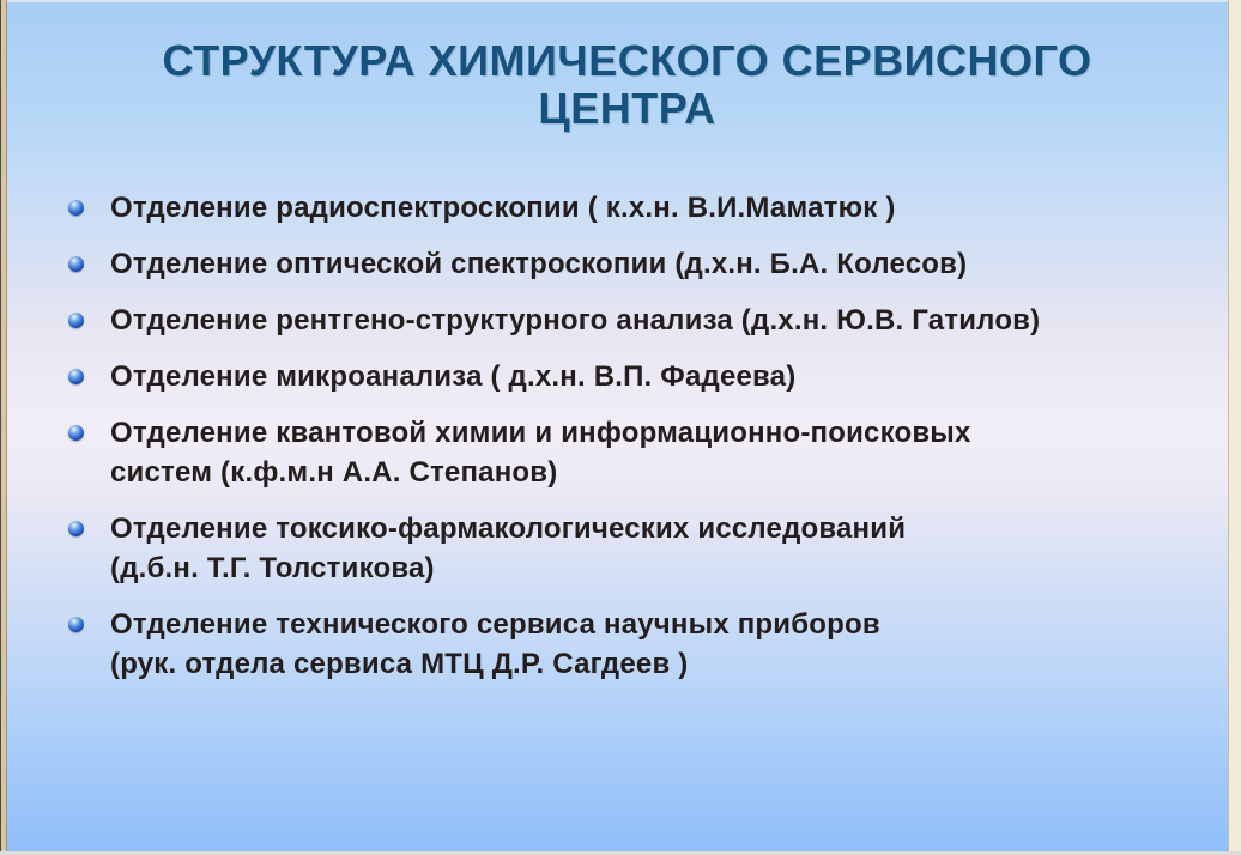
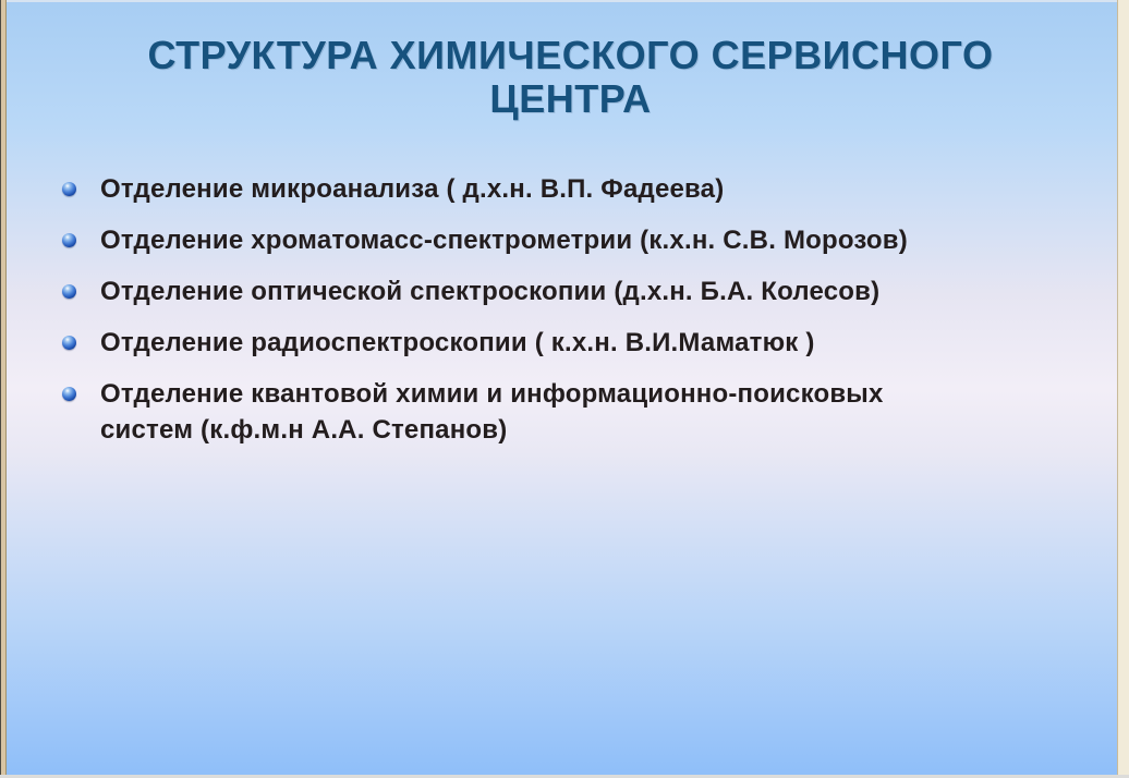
  СТРУКТУРА ХИМИЧЕСКОГО СЕРВИСНОГО
  ЦЕНТРА
- Отделение радиоспектроскопии ( к.х.н. В.И.Маматюк )
+ Отделение микроанализа ( д.х.н. В.П. Фадеева)
+ Отделение хроматомасс-спектрометрии (к.х.н. С.В. Морозов)
  Отделение оптической спектроскопии (д.х.н. Б.А. Колесов)
- Отделение рентгено-структурного анализа (д.х.н. Ю.В. Гатилов)
- Отделение микроанализа ( д.х.н. В.П. Фадеева)
+ Отделение радиоспектроскопии ( к.х.н. В.И.Маматюк )
  Отделение квантовой химии и информационно-поисковых
  систем (к.ф.м.н А.А. Степанов)
- Отделение токсико-фармакологических исследований
- (д.б.н. Т.Г. Толстикова)
- Отделение технического сервиса научных приборов
- (рук. отдела сервиса МТЦ Д.Р. Сагдеев )
